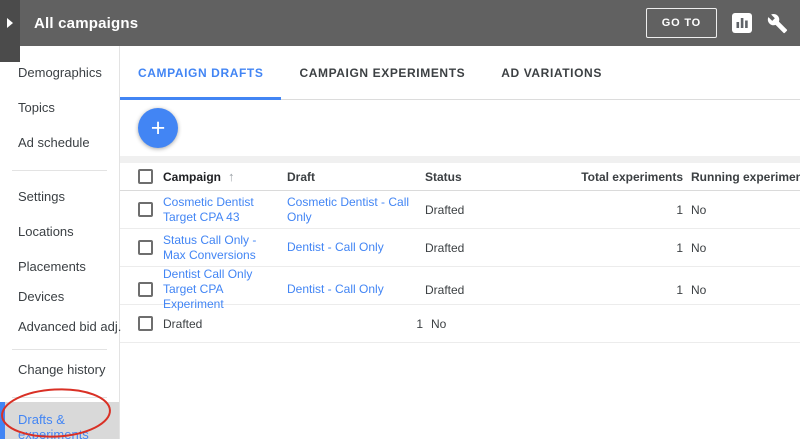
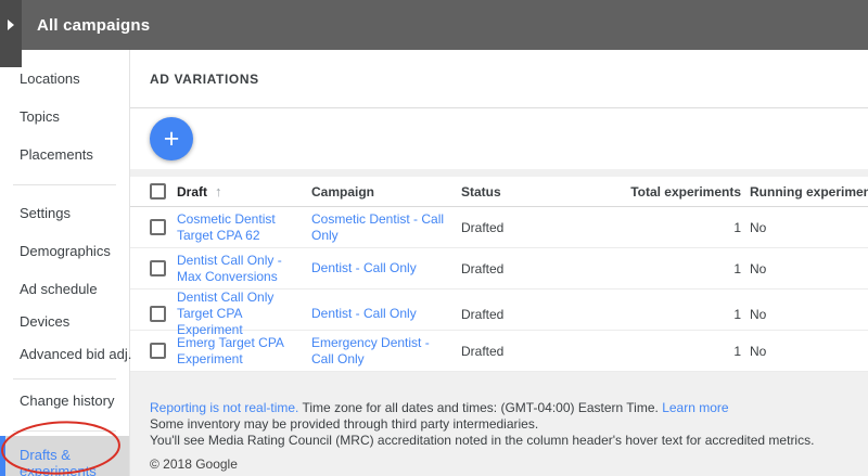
  All campaigns
- GO TO
- Demographics
+ Locations
  Topics
- Ad schedule
+ Placements
  Settings
- Locations
+ Demographics
- Placements
+ Ad schedule
  Devices
  Advanced bid adj.
  Change history
  Drafts &
  eperimts
- CAMPAIGN DRAFTS
- CAMPAIGN EXPERIMENTS
  AD VARIATIONS
  +
- Campaign
+ Draft
  ↑
- Draft
+ Campaign
  Status
  Total experiments
  Running experimen
- Cosmetic Dentist Target CPA 43
+ Cosmetic Dentist Target CPA 62
  Cosmetic Dentist - Call Only
  Drafted
  1
  No
- Status Call Only - Max Conversions
+ Dentist Call Only - Max Conversions
  Dentist - Call Only
  Drafted
  1
  No
  Dentist Call Only Target CPA Experiment
  Dentist - Call Only
  Drafted
  1
  No
+ Emerg Target CPA Experiment
+ Emergency Dentist - Call Only
  Drafted
  1
  No
+ Reporting is not real-time. Time zone for all dates and times: (GMT-04:00) Eastern Time. Learn more
+ Some inventory may be provided through third party intermediaries.
+ You'll see Media Rating Council (MRC) accreditation noted in the column header's hover text for accredited metrics.
+ © 2018 Google
